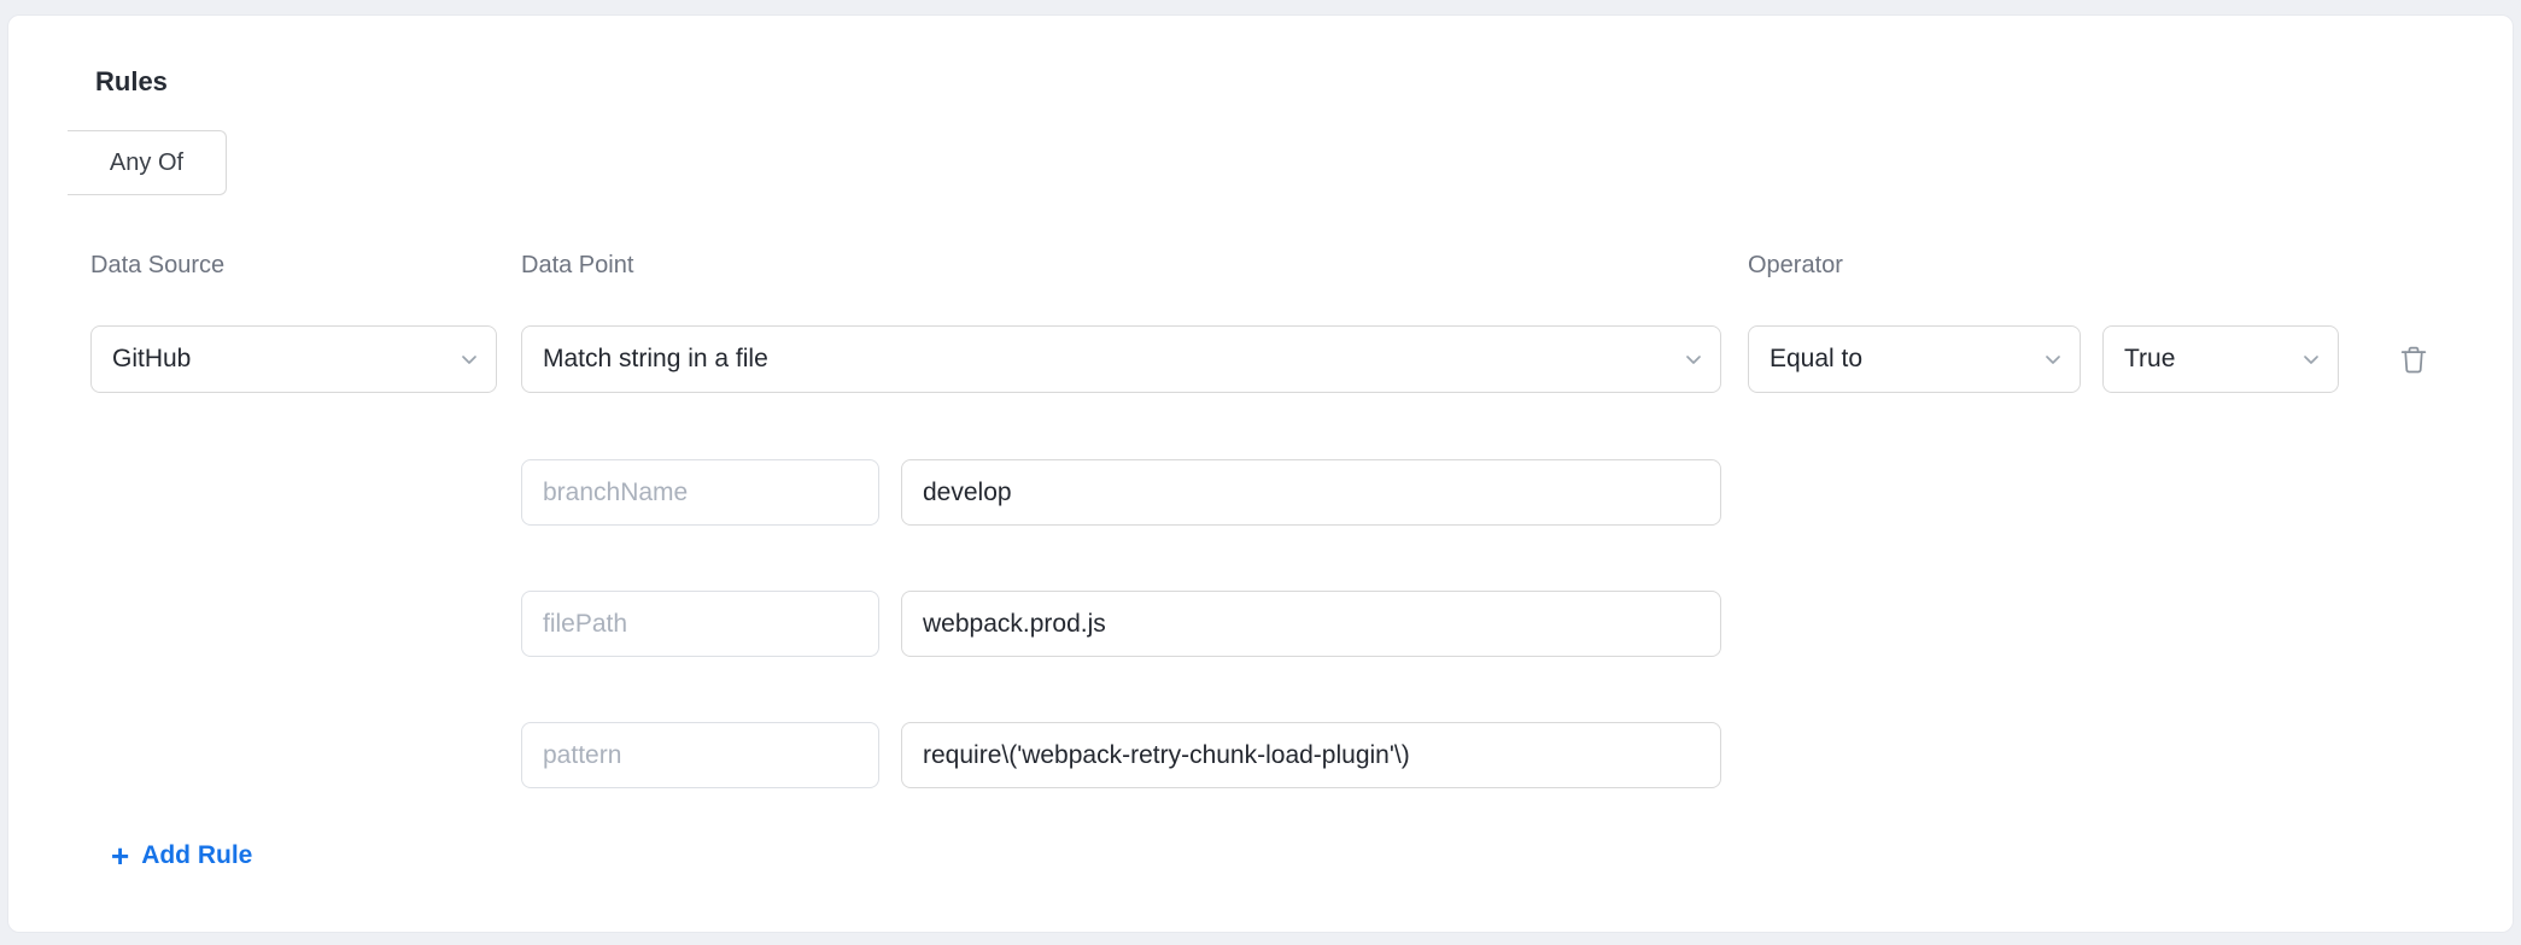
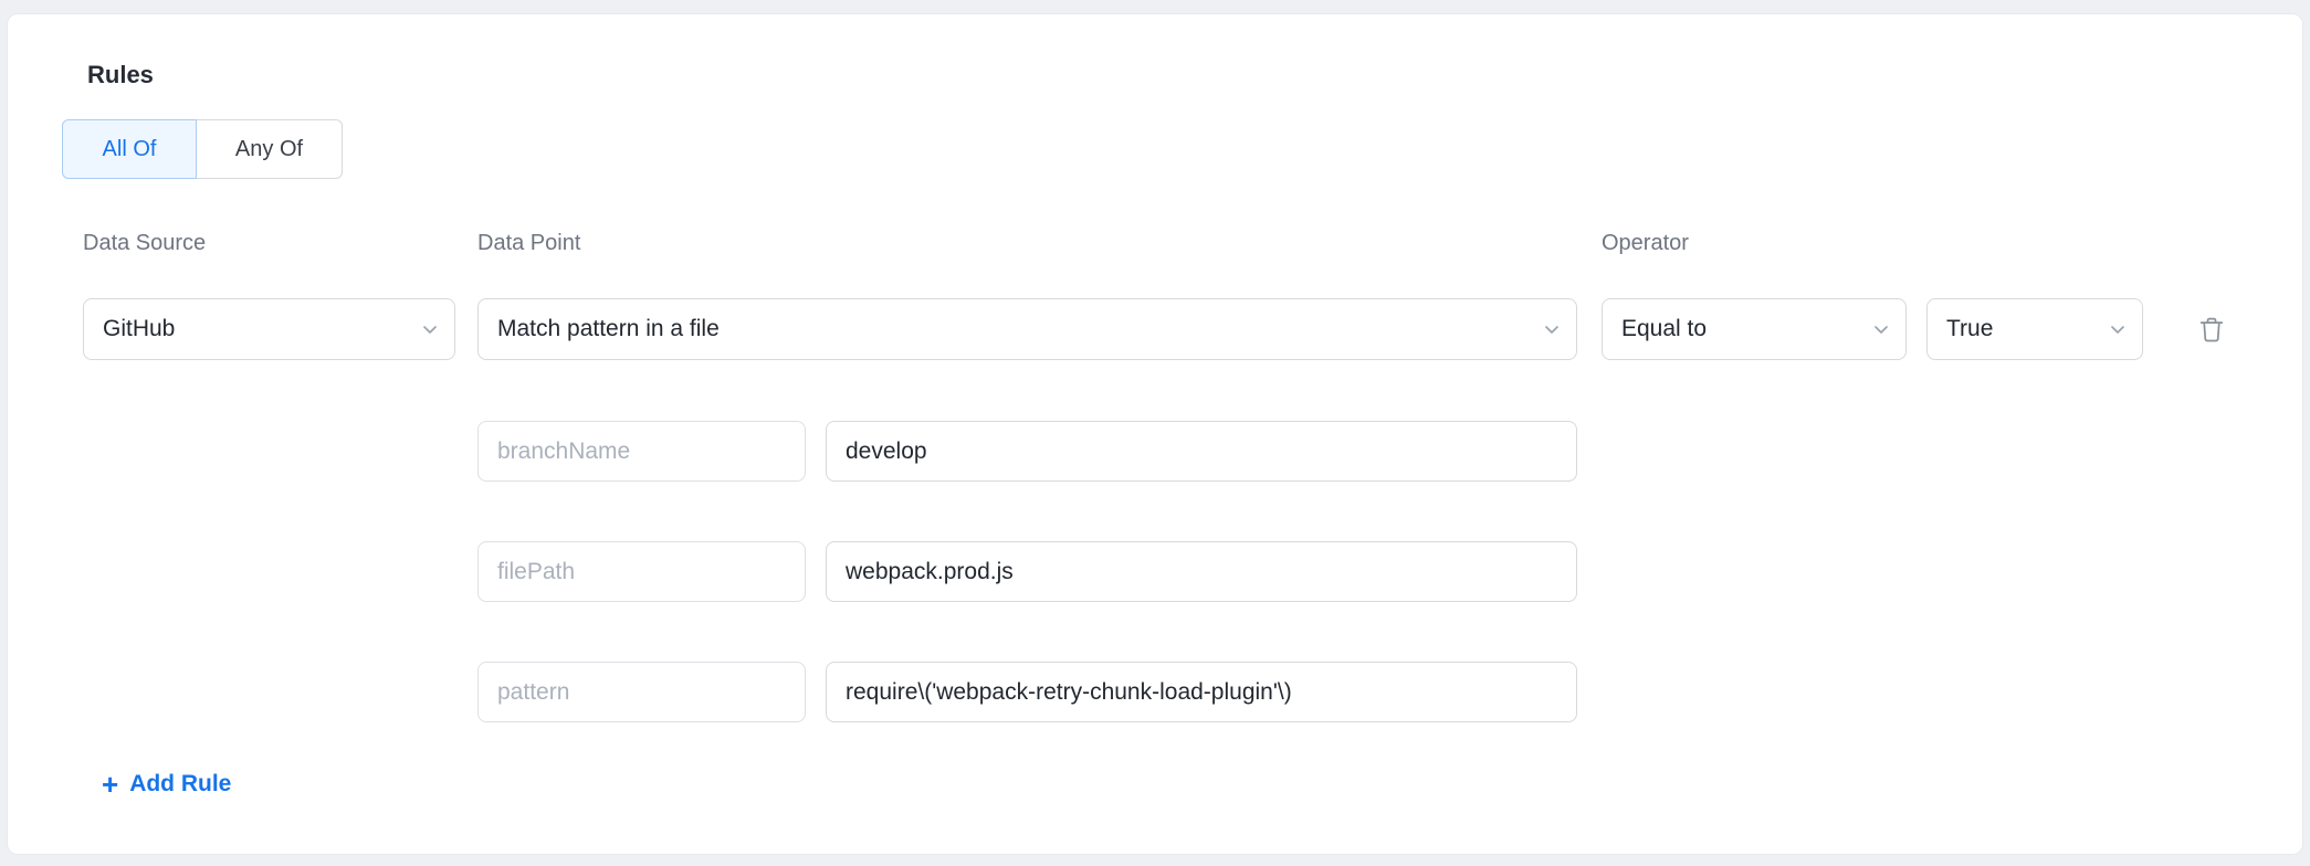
  Rules
+ All Of
  Any Of
  Data Source
  Data Point
  Operator
  GitHub
- Match string in a file
+ Match pattern in a file
  Equal to
  True
  branchName
  develop
  filePath
  webpack.prod.js
  pattern
  require\('webpack-retry-chunk-load-plugin'\)
  +
  Add Rule
